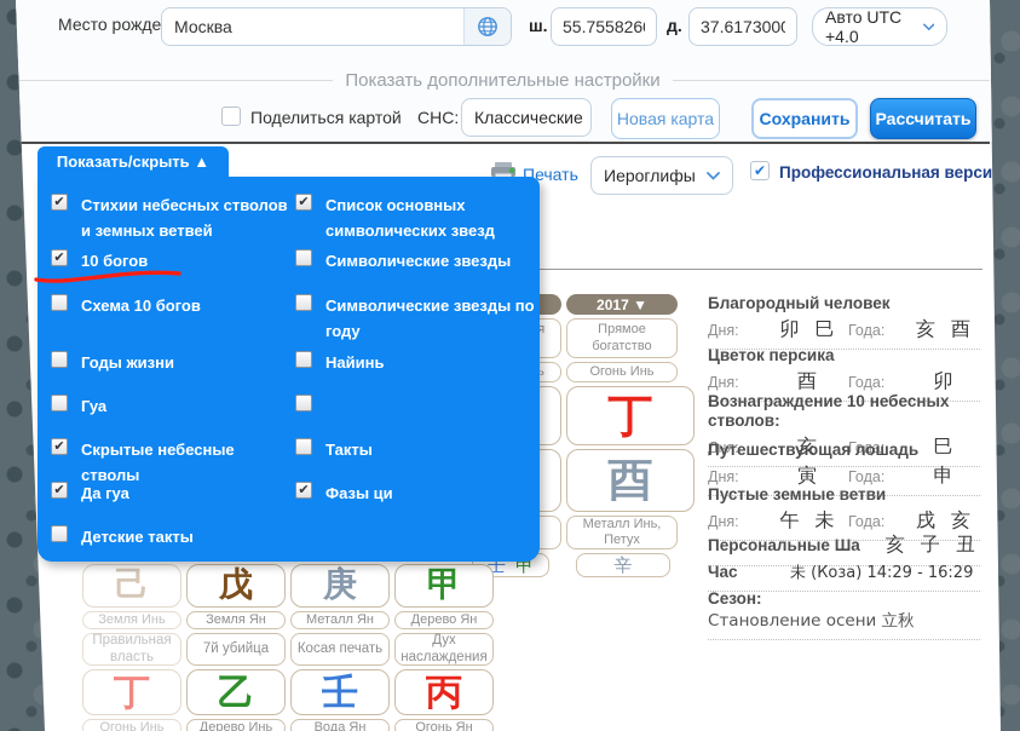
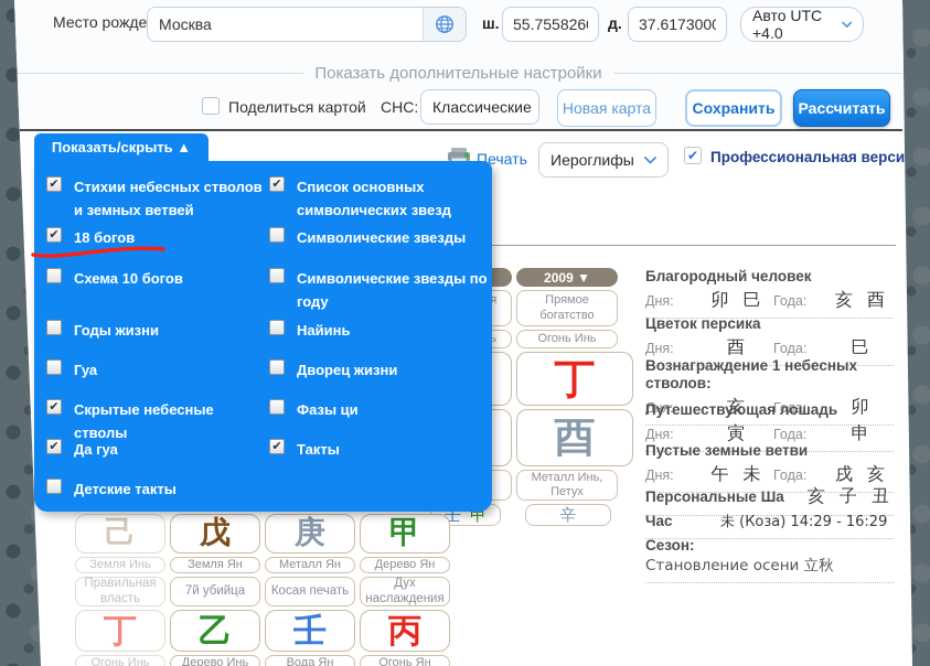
  Место рожде
  Москва
  ш.
  55.755826
  д.
  37.617300
  Авто UTC +4.0
  Показать дополнительные настройки
  Поделиться картой
  СНС:
  Классические
  Новая карта
  Сохранить
  Рассчитать
  Печать
  Иероглифы
  ✔
  Профессиональная верси
  壬
  甲
- 2017 ▼
+ 2009 ▼
  Прямое богатство
  Огонь Инь
  丁
  酉
  Металл Инь, Петух
  辛
  己
  Земля Инь
  Правильная власть
  丁
  Огонь Инь
  戊
  Земля Ян
  7й убийца
  乙
  Дерево Инь
  庚
  Металл Ян
  Косая печать
  壬
  Вода Ян
  甲
  Дерево Ян
  Дух наслаждения
  丙
  Огонь Ян
  Благородный человек
  Дня:
  卯 巳
  Года:
  亥 酉
  Цветок персика
  Дня:
  酉
  Года:
- 卯
+ 巳
- Вознаграждение 10 небесных стволов:
+ Вознаграждение 1 небесных стволов:
  Дня:
  亥
  Года:
- 巳
+ 卯
  Путешествующая лошадь
  Дня:
  寅
  Года:
  申
  Пустые земные ветви
  Дня:
  午 未
  Года:
  戌 亥
  Персональные Ша
  亥 子 丑
  Час
  未 (Коза) 14:29 - 16:29
  Сезон:
  Становление осени 立秋
  Показать/скрыть ▲
  ✔
  Стихии небесных стволов и земных ветвей
  ✔
- 10 богов
+ 18 богов
  Схема 10 богов
  Годы жизни
  Гуа
  ✔
  Скрытые небесные стволы
  ✔
  Да гуа
  Детские такты
  ✔
  Список основных символических звезд
  Символические звезды
  Символические звезды по году
  Найинь
+ Дворец жизни
- Такты
+ Фазы ци
  ✔
- Фазы ци
+ Такты
